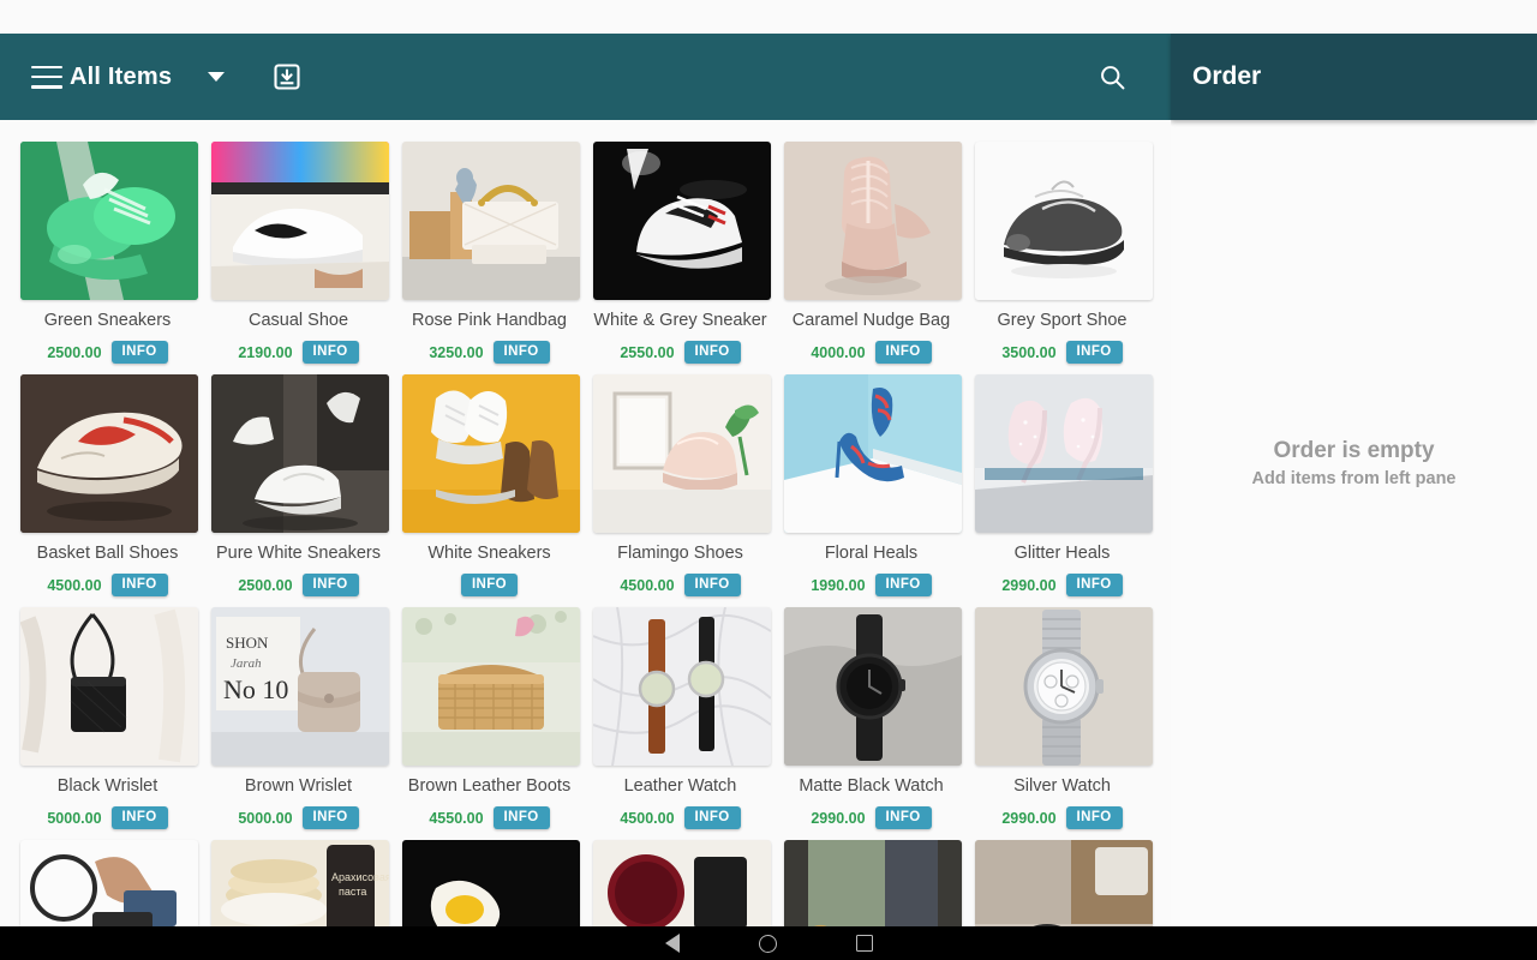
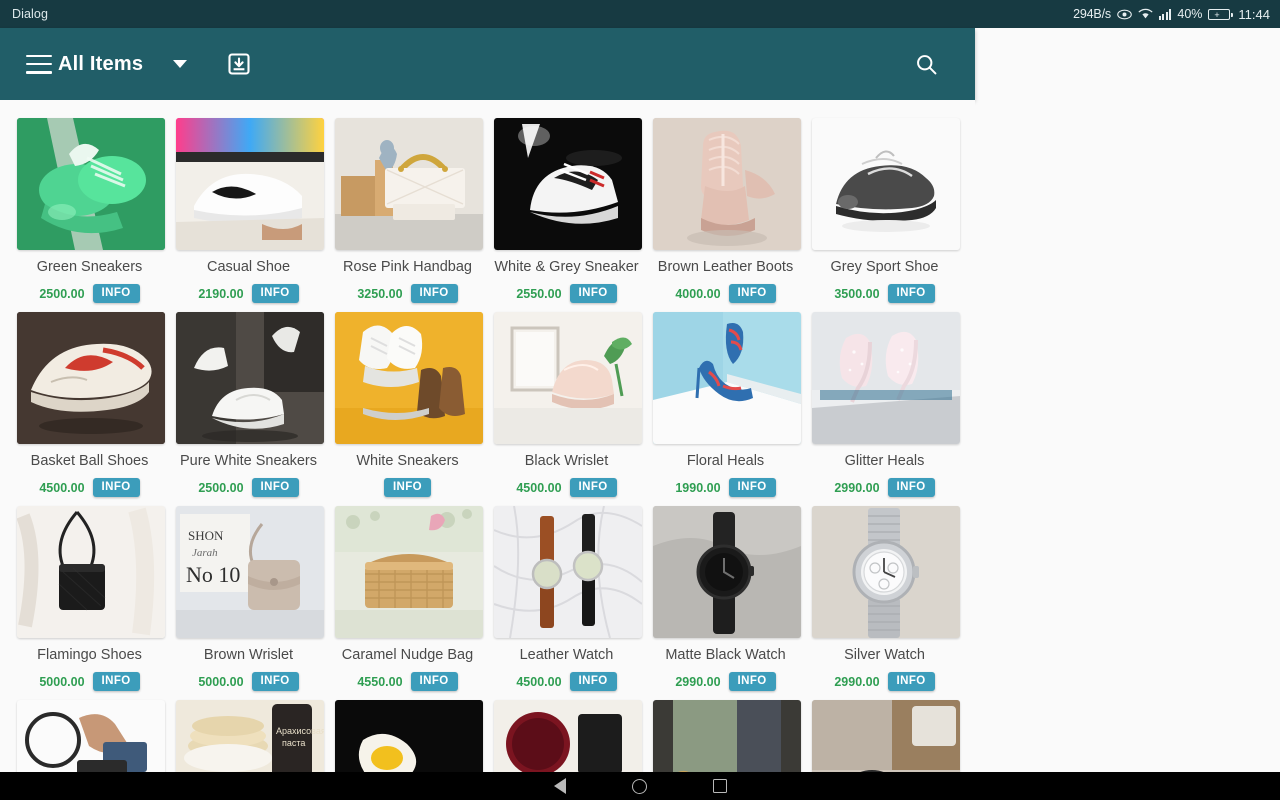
+ Dialog
+ 294B/s
+ 40%
+ +
+ 11:44
  All Items
- Order
- Order is empty
- Add items from left pane
  Green Sneakers
  2500.00
  INFO
  Casual Shoe
  2190.00
  INFO
  Rose Pink Handbag
  3250.00
  INFO
  White & Grey Sneaker
  2550.00
  INFO
- Caramel Nudge Bag
+ Brown Leather Boots
  4000.00
  INFO
  Grey Sport Shoe
  3500.00
  INFO
  Basket Ball Shoes
  4500.00
  INFO
  Pure White Sneakers
  2500.00
  INFO
  White Sneakers
  INFO
- Flamingo Shoes
+ Black Wrislet
  4500.00
  INFO
  Floral Heals
  1990.00
  INFO
  Glitter Heals
  2990.00
  INFO
- Black Wrislet
+ Flamingo Shoes
  5000.00
  INFO
  SHON
  Jarah
  No 10
  Brown Wrislet
  5000.00
  INFO
- Brown Leather Boots
+ Caramel Nudge Bag
  4550.00
  INFO
  Leather Watch
  4500.00
  INFO
  Matte Black Watch
  2990.00
  INFO
  Silver Watch
  2990.00
  INFO
  Арахисовая
  паста
